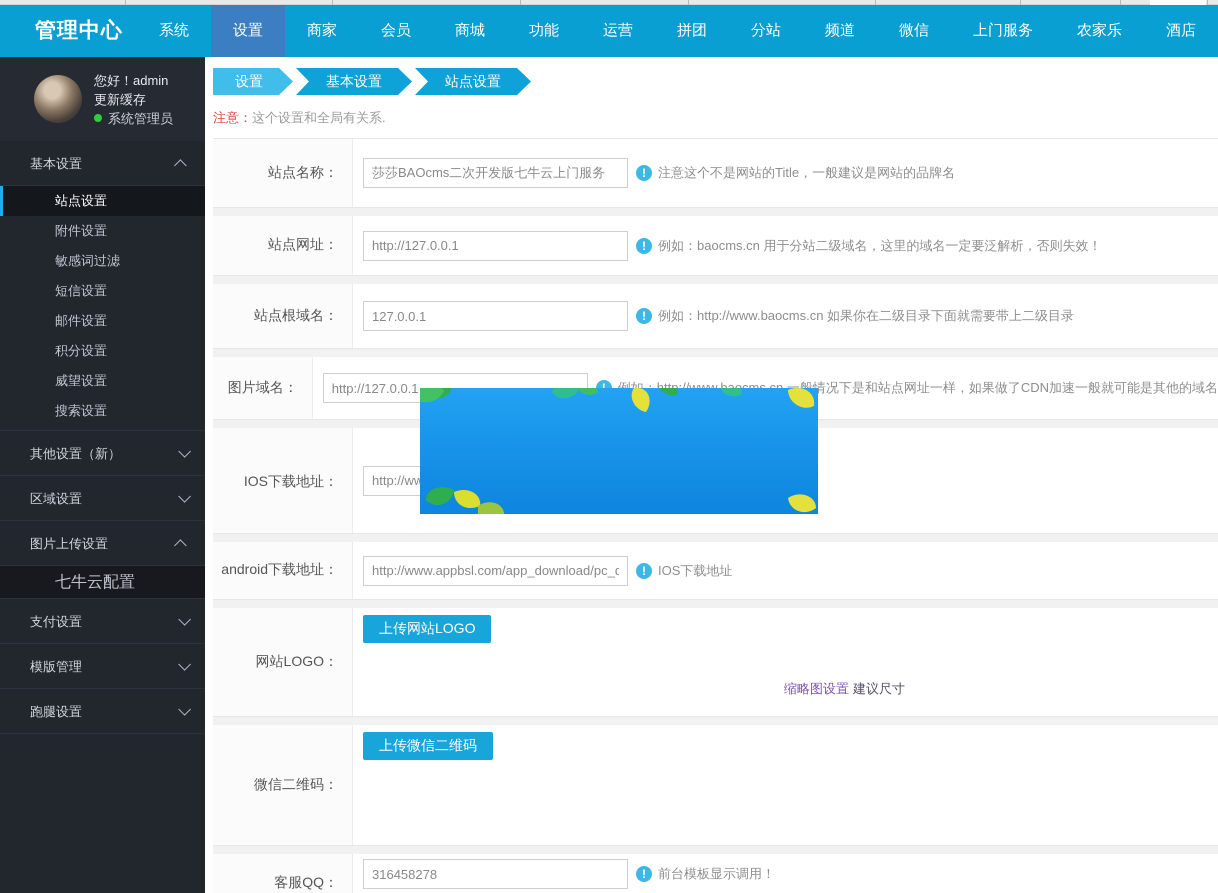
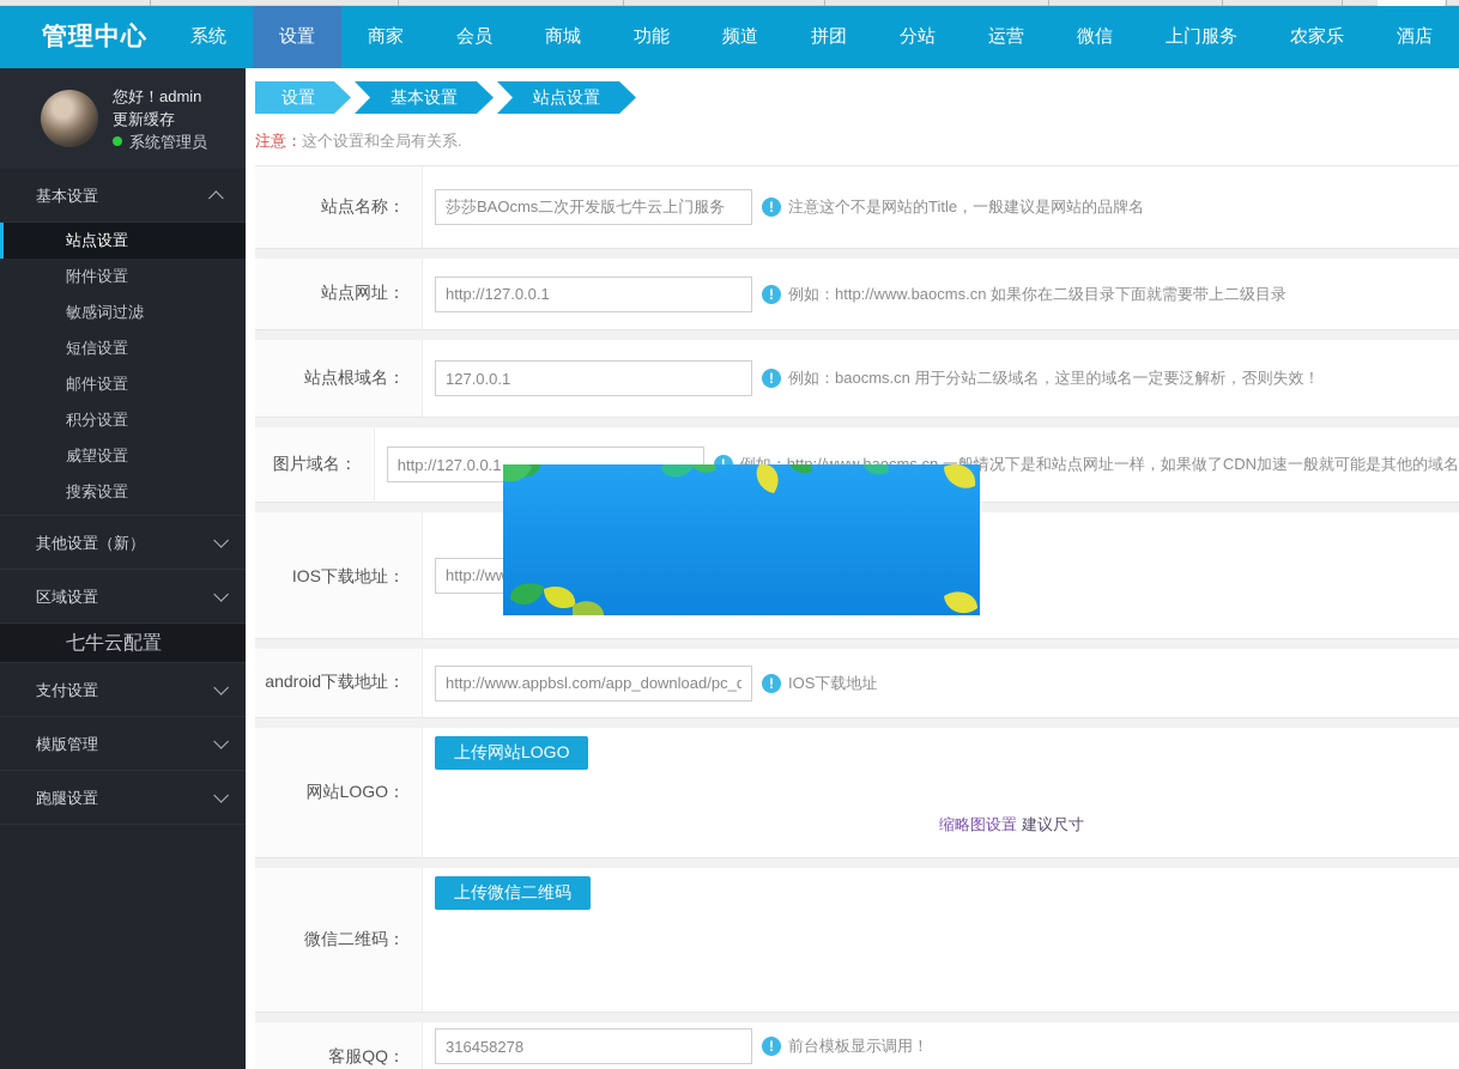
  管理中心
  系统
  设置
  商家
  会员
  商城
  功能
- 运营
+ 频道
  拼团
  分站
- 频道
+ 运营
  微信
  上门服务
  农家乐
  酒店
  您好！admin
  更新缓存
  系统管理员
  基本设置
  站点设置
  附件设置
  敏感词过滤
  短信设置
  邮件设置
  积分设置
  威望设置
  搜索设置
  其他设置（新）
  区域设置
- 图片上传设置
  七牛云配置
  支付设置
  模版管理
  跑腿设置
  设置
  基本设置
  站点设置
  注意：这个设置和全局有关系.
  站点名称：
  莎莎BAOcms二次开发版七牛云上门服务
  注意这个不是网站的Title，一般建议是网站的品牌名
  站点网址：
  http://127.0.0.1
- 例如：baocms.cn 用于分站二级域名，这里的域名一定要泛解析，否则失效！
+ 例如：http://www.baocms.cn 如果你在二级目录下面就需要带上二级目录
  站点根域名：
  127.0.0.1
- 例如：http://www.baocms.cn 如果你在二级目录下面就需要带上二级目录
+ 例如：baocms.cn 用于分站二级域名，这里的域名一定要泛解析，否则失效！
  图片域名：
  http://127.0.0.1
  IOS下载地址：
  http://ww
  android下载地址：
  http://www.appbsl.com/app_download/pc_d
  IOS下载地址
  网站LOGO：
  上传网站LOGO
  缩略图设置 建议尺寸
  微信二维码：
  上传微信二维码
  客服QQ：
  316458278
  前台模板显示调用！
